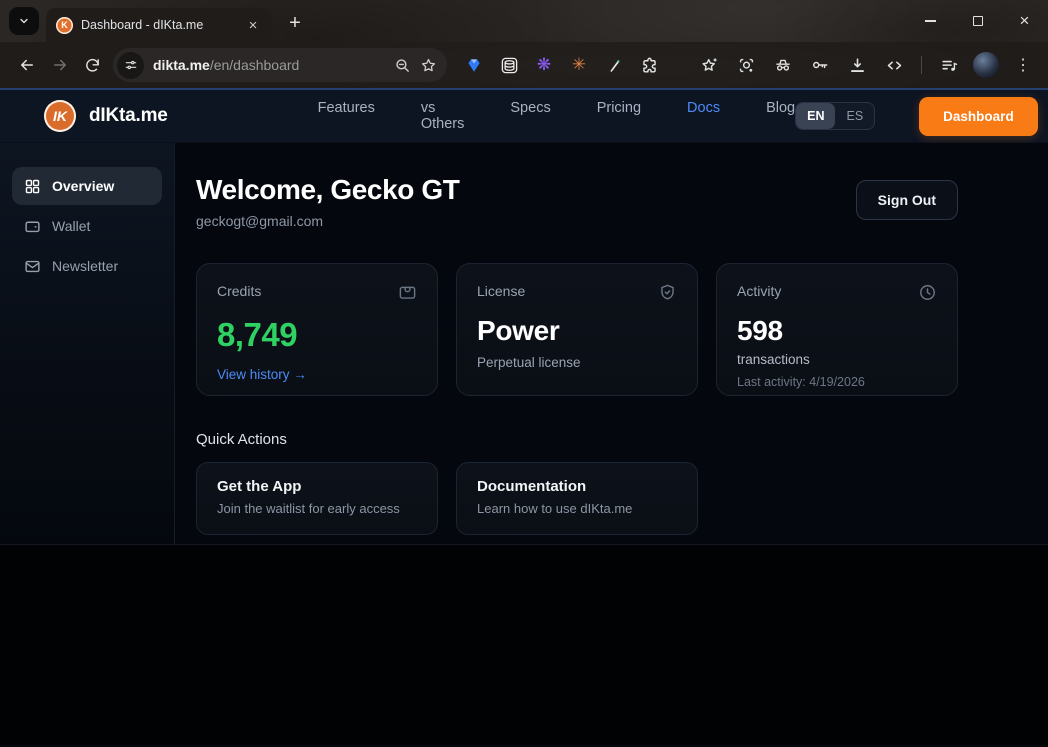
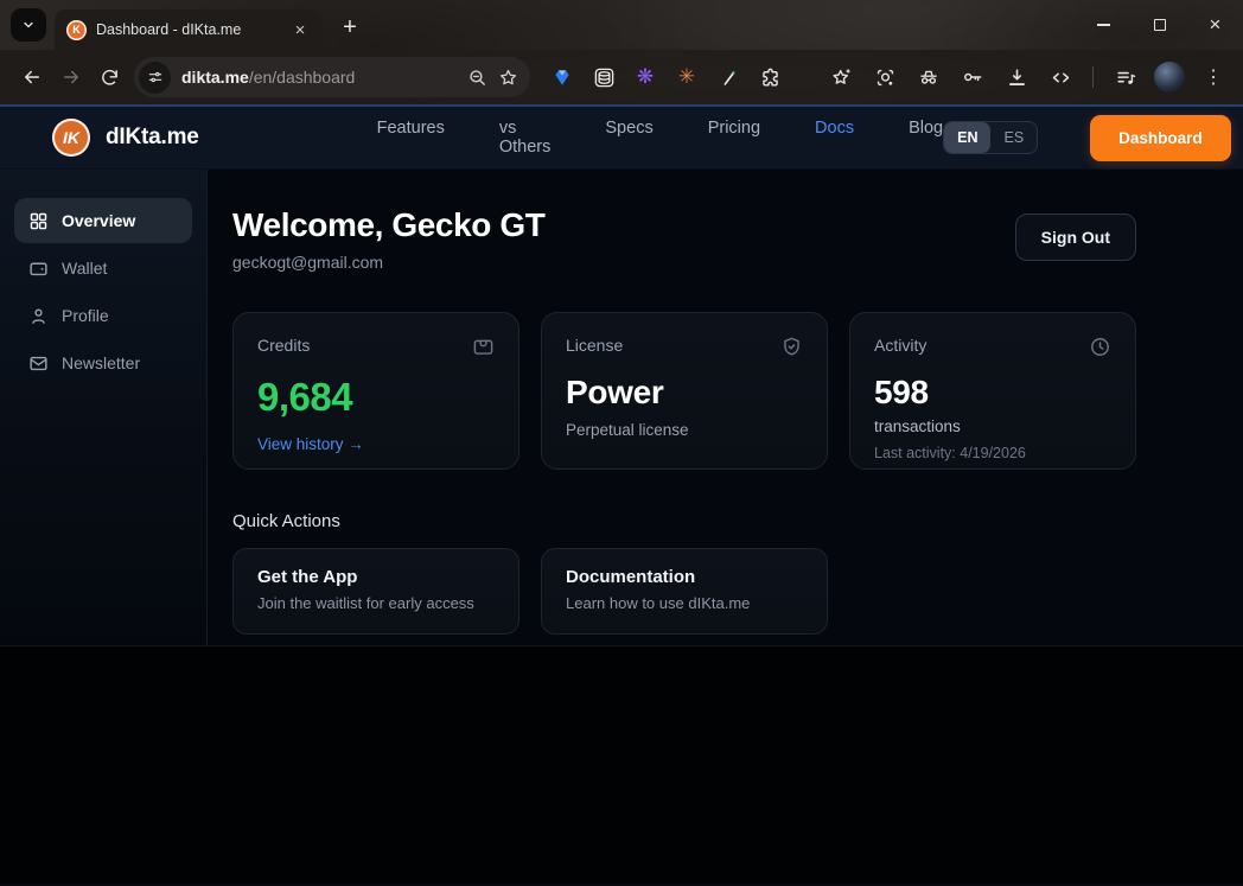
  K
  Dashboard - dIKta.me
  ×
  +
  ×
  dikta.me/en/dashboard
  ❋
  ✳
  ⋮
  IK
  dIKta.me
  Features
  vs Others
  Specs
  Pricing
  Docs
  Blog
  EN
  ES
  Dashboard
  Overview
  Wallet
+ Profile
  Newsletter
  Welcome, Gecko GT
  geckogt@gmail.com
  Sign Out
  Credits
- 8,749
+ 9,684
  View history →
  License
  Power
  Perpetual license
  Activity
  598
  transactions
  Last activity: 4/19/2026
  Quick Actions
  Get the App
  Join the waitlist for early access
  Documentation
  Learn how to use dIKta.me
